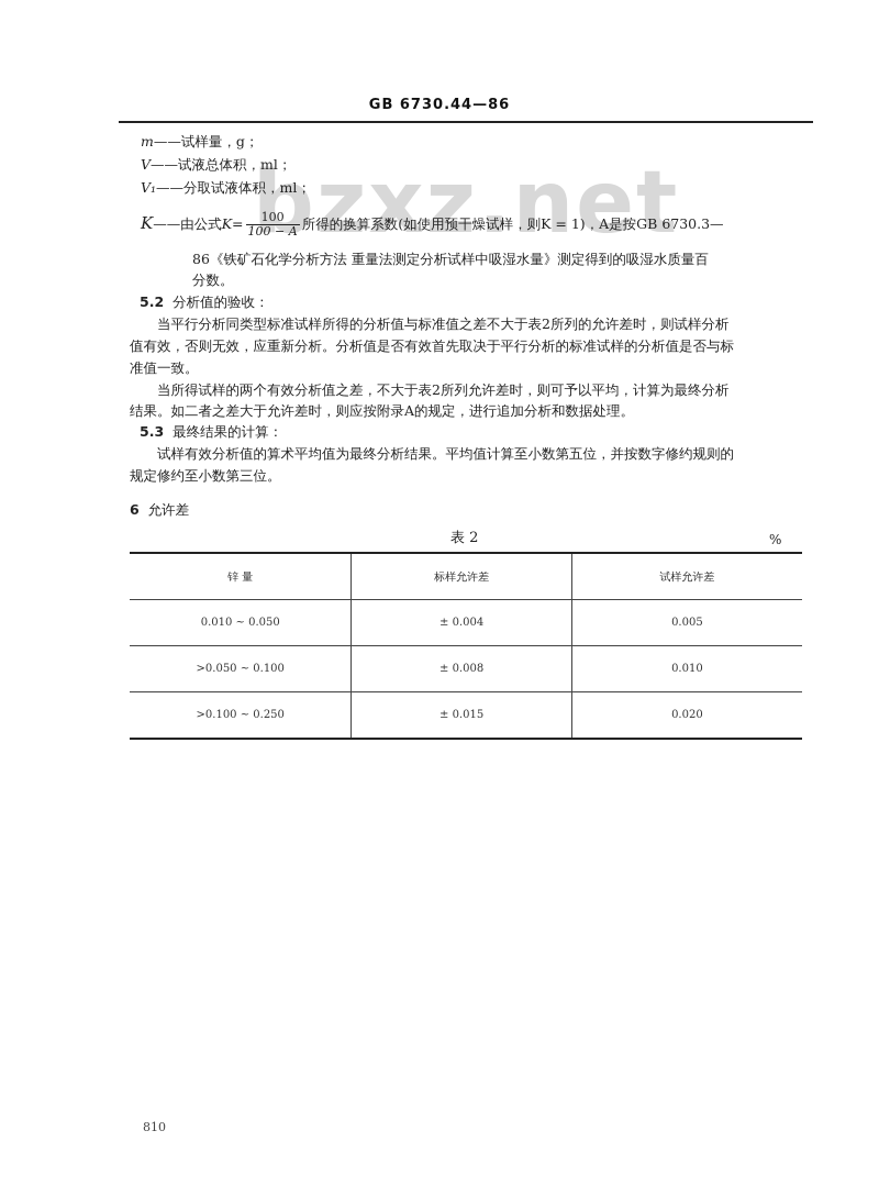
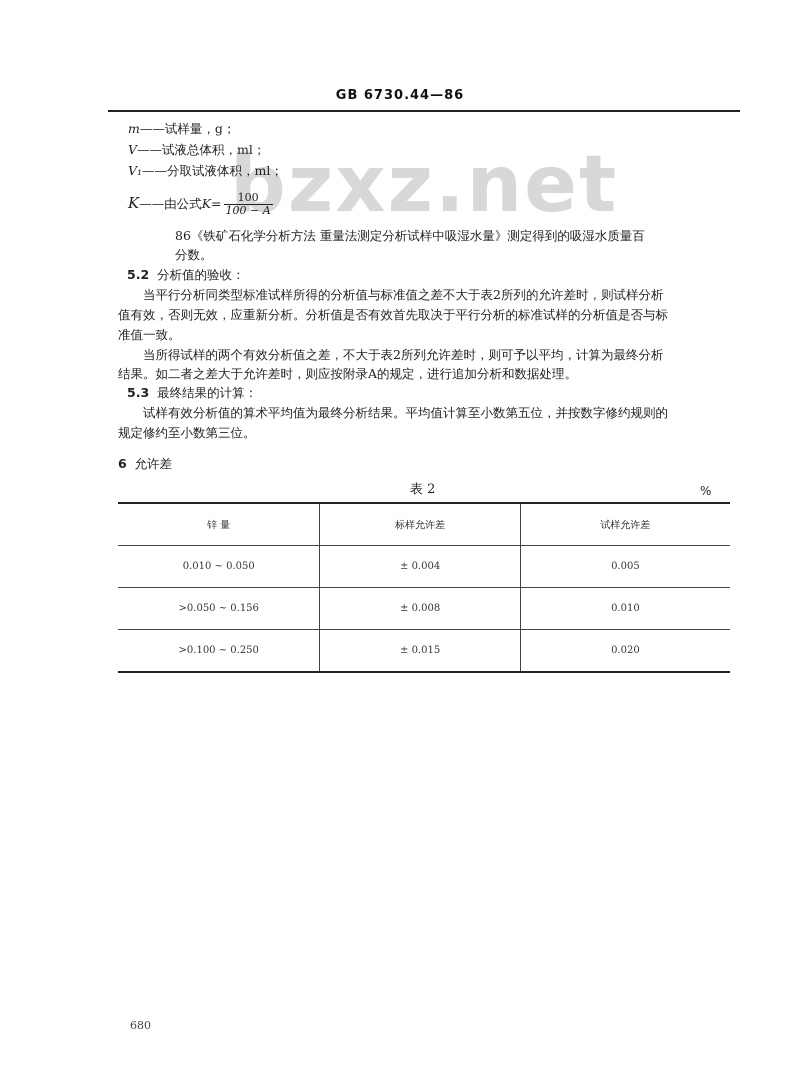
  GB 6730.44—86
  bzxz.net
  m——试样量，g；
  V——试液总体积，ml；
  V₁——分取试液体积，ml；
  K——由公式K=
  100
  100 − A
- 所得的换算系数(如使用预干燥试样，则K = 1)，A是按GB 6730.3—
  86《铁矿石化学分析方法 重量法测定分析试样中吸湿水量》测定得到的吸湿水质量百
  分数。
  5.2 分析值的验收：
  当平行分析同类型标准试样所得的分析值与标准值之差不大于表2所列的允许差时，则试样分析
  值有效，否则无效，应重新分析。分析值是否有效首先取决于平行分析的标准试样的分析值是否与标
  准值一致。
  当所得试样的两个有效分析值之差，不大于表2所列允许差时，则可予以平均，计算为最终分析
  结果。如二者之差大于允许差时，则应按附录A的规定，进行追加分析和数据处理。
  5.3 最终结果的计算：
  试样有效分析值的算术平均值为最终分析结果。平均值计算至小数第五位，并按数字修约规则的
  规定修约至小数第三位。
  6 允许差
  表 2
  %
  锌 量	标样允许差	试样允许差
  0.010 ~ 0.050	± 0.004	0.005
- >0.050 ~ 0.100	± 0.008	0.010
+ >0.050 ~ 0.156	± 0.008	0.010
  >0.100 ~ 0.250	± 0.015	0.020
- 810
+ 680
